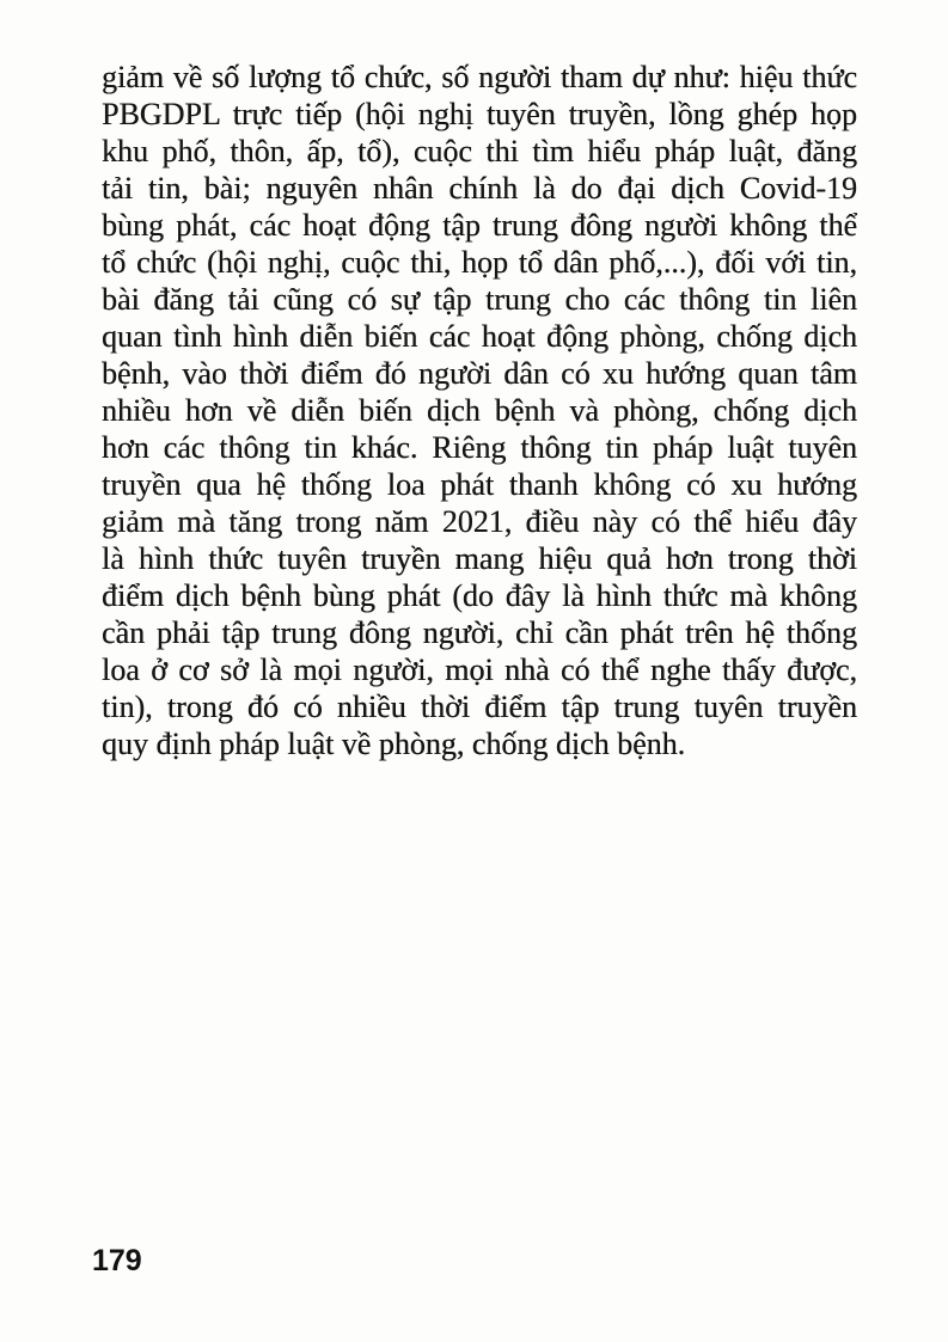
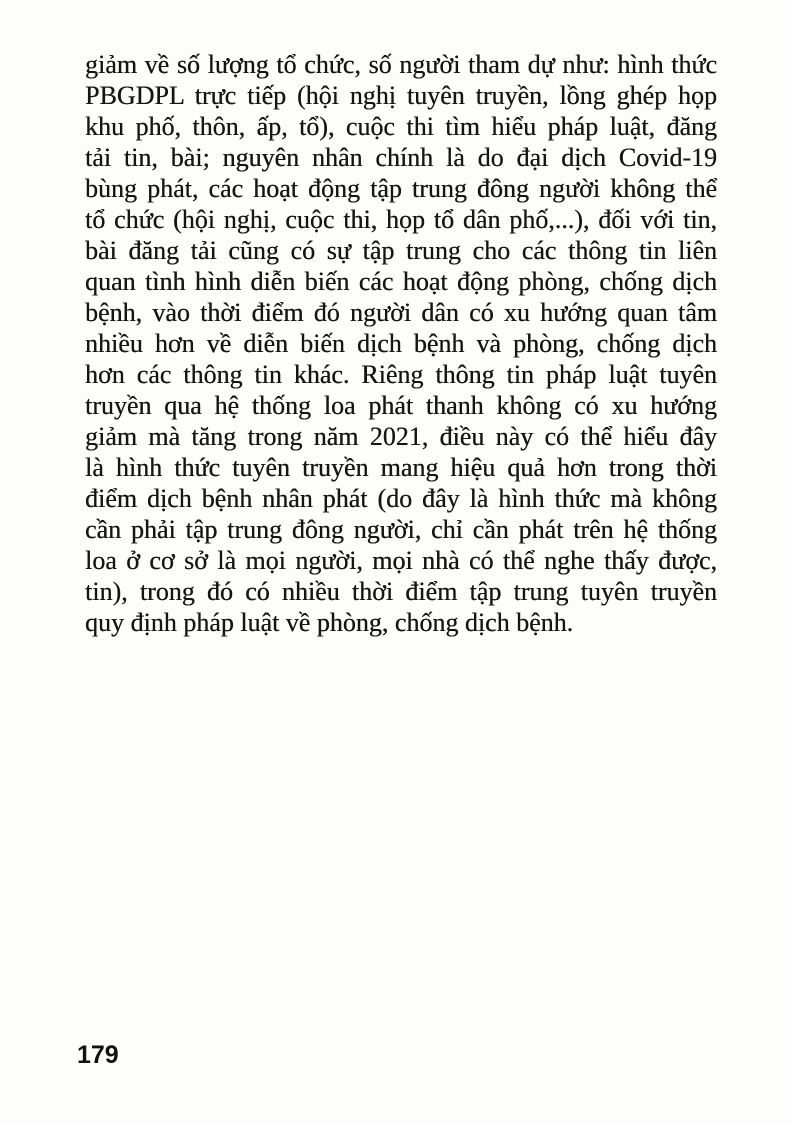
- giảm về số lượng tổ chức, số người tham dự như: hiệu thức
+ giảm về số lượng tổ chức, số người tham dự như: hình thức
  PBGDPL trực tiếp (hội nghị tuyên truyền, lồng ghép họp
  khu phố, thôn, ấp, tổ), cuộc thi tìm hiểu pháp luật, đăng
  tải tin, bài; nguyên nhân chính là do đại dịch Covid-19
  bùng phát, các hoạt động tập trung đông người không thể
  tổ chức (hội nghị, cuộc thi, họp tổ dân phố,...), đối với tin,
  bài đăng tải cũng có sự tập trung cho các thông tin liên
  quan tình hình diễn biến các hoạt động phòng, chống dịch
  bệnh, vào thời điểm đó người dân có xu hướng quan tâm
  nhiều hơn về diễn biến dịch bệnh và phòng, chống dịch
  hơn các thông tin khác. Riêng thông tin pháp luật tuyên
  truyền qua hệ thống loa phát thanh không có xu hướng
  giảm mà tăng trong năm 2021, điều này có thể hiểu đây
  là hình thức tuyên truyền mang hiệu quả hơn trong thời
- điểm dịch bệnh bùng phát (do đây là hình thức mà không
+ điểm dịch bệnh nhân phát (do đây là hình thức mà không
  cần phải tập trung đông người, chỉ cần phát trên hệ thống
  loa ở cơ sở là mọi người, mọi nhà có thể nghe thấy được,
  tin), trong đó có nhiều thời điểm tập trung tuyên truyền
  quy định pháp luật về phòng, chống dịch bệnh.
  179
